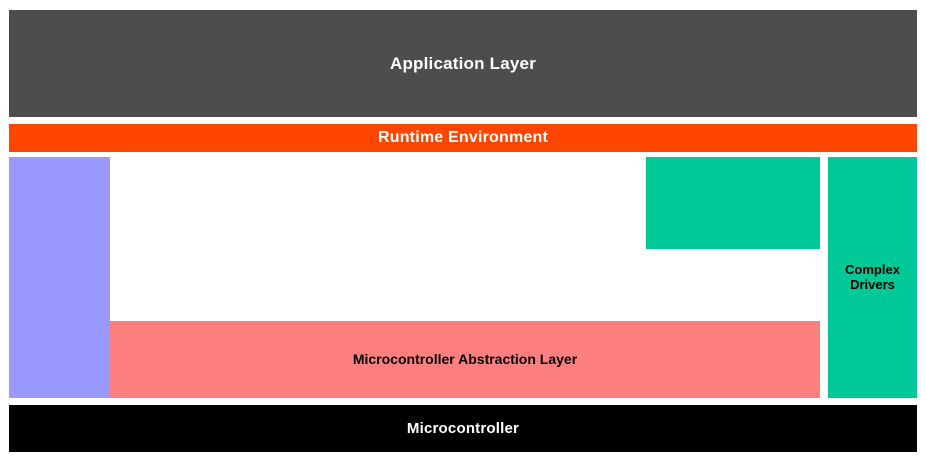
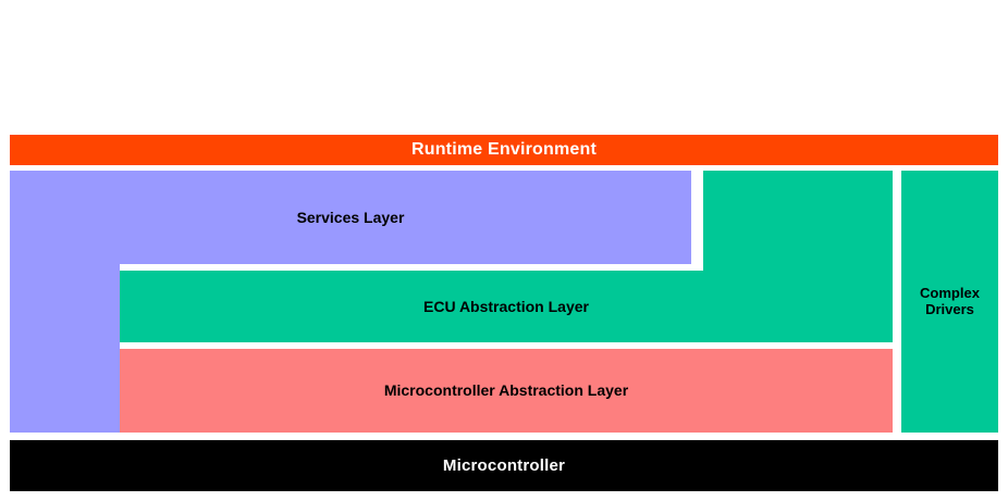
- Application Layer
  Runtime Environment
+ Services Layer
+ ECU Abstraction Layer
  Microcontroller Abstraction Layer
  Complex
  Drivers
  Microcontroller
